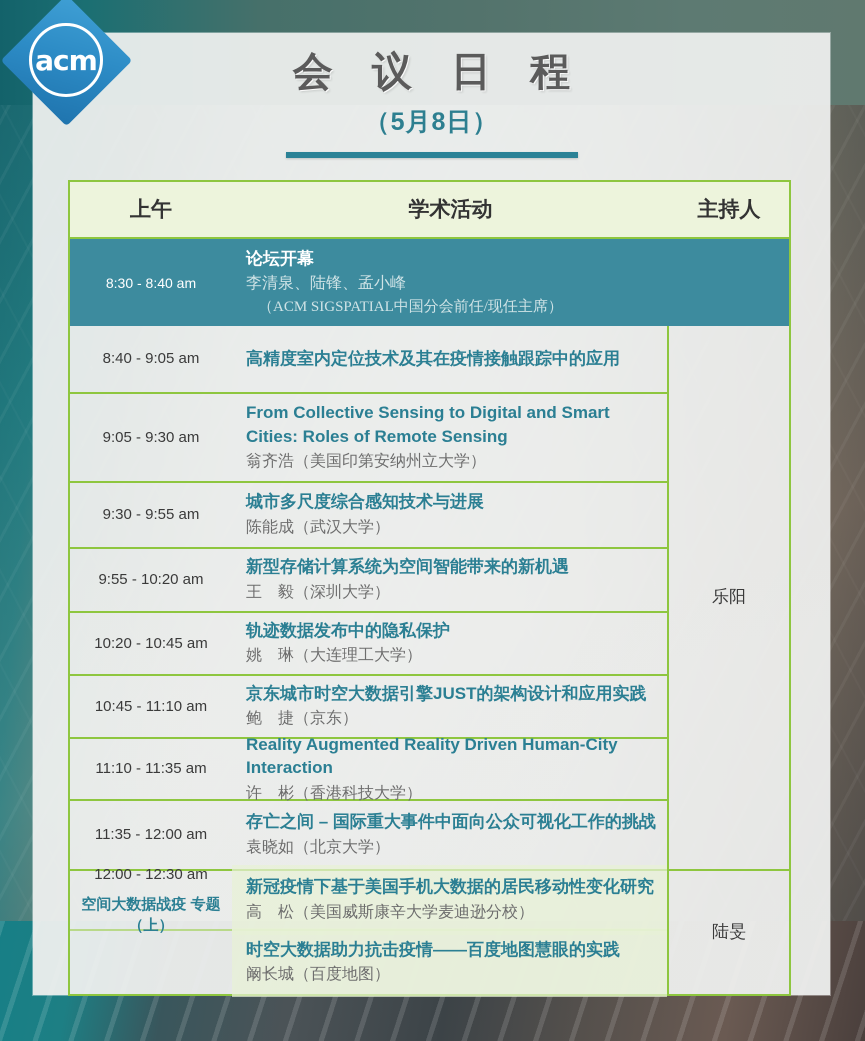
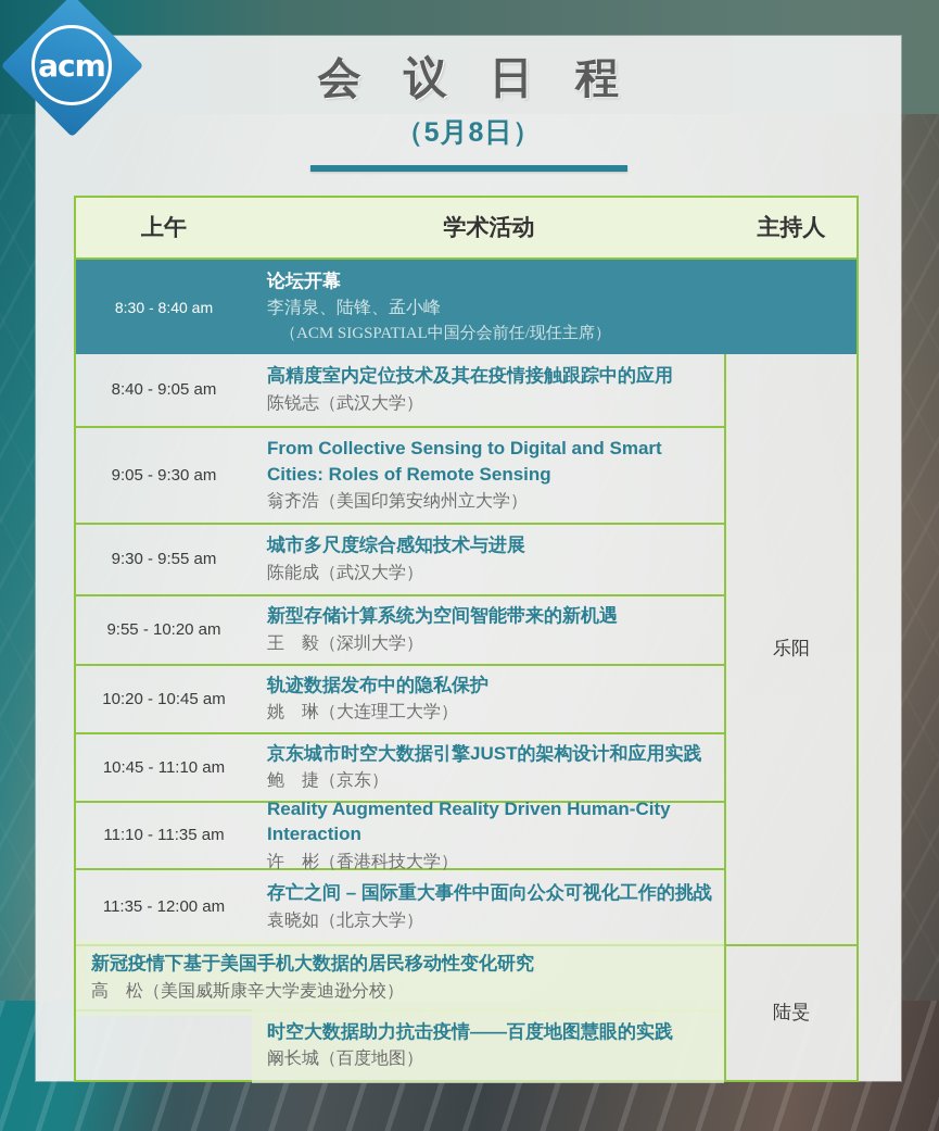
  acm
  会 议 日 程
  （5月8日）
  上午
  学术活动
  主持人
  8:30 - 8:40 am
  论坛开幕
  李清泉、陆锋、孟小峰
  （ACM SIGSPATIAL中国分会前任/现任主席）
  8:40 - 9:05 am
  高精度室内定位技术及其在疫情接触跟踪中的应用
+ 陈锐志（武汉大学）
  9:05 - 9:30 am
  From Collective Sensing to Digital and Smart Cities: Roles of Remote Sensing
  翁齐浩（美国印第安纳州立大学）
  9:30 - 9:55 am
  城市多尺度综合感知技术与进展
  陈能成（武汉大学）
  9:55 - 10:20 am
  新型存储计算系统为空间智能带来的新机遇
  王 毅（深圳大学）
  10:20 - 10:45 am
  轨迹数据发布中的隐私保护
  姚 琳（大连理工大学）
  10:45 - 11:10 am
  京东城市时空大数据引擎JUST的架构设计和应用实践
  鲍 捷（京东）
  11:10 - 11:35 am
  Reality Augmented Reality Driven Human-City Interaction
  许 彬（香港科技大学）
  11:35 - 12:00 am
  存亡之间 – 国际重大事件中面向公众可视化工作的挑战
  袁晓如（北京大学）
- 12:00 - 12:30 am
- 空间大数据战疫 专题（上）
  新冠疫情下基于美国手机大数据的居民移动性变化研究
  高 松（美国威斯康辛大学麦迪逊分校）
  时空大数据助力抗击疫情——百度地图慧眼的实践
  阚长城（百度地图）
  乐阳
  陆旻
